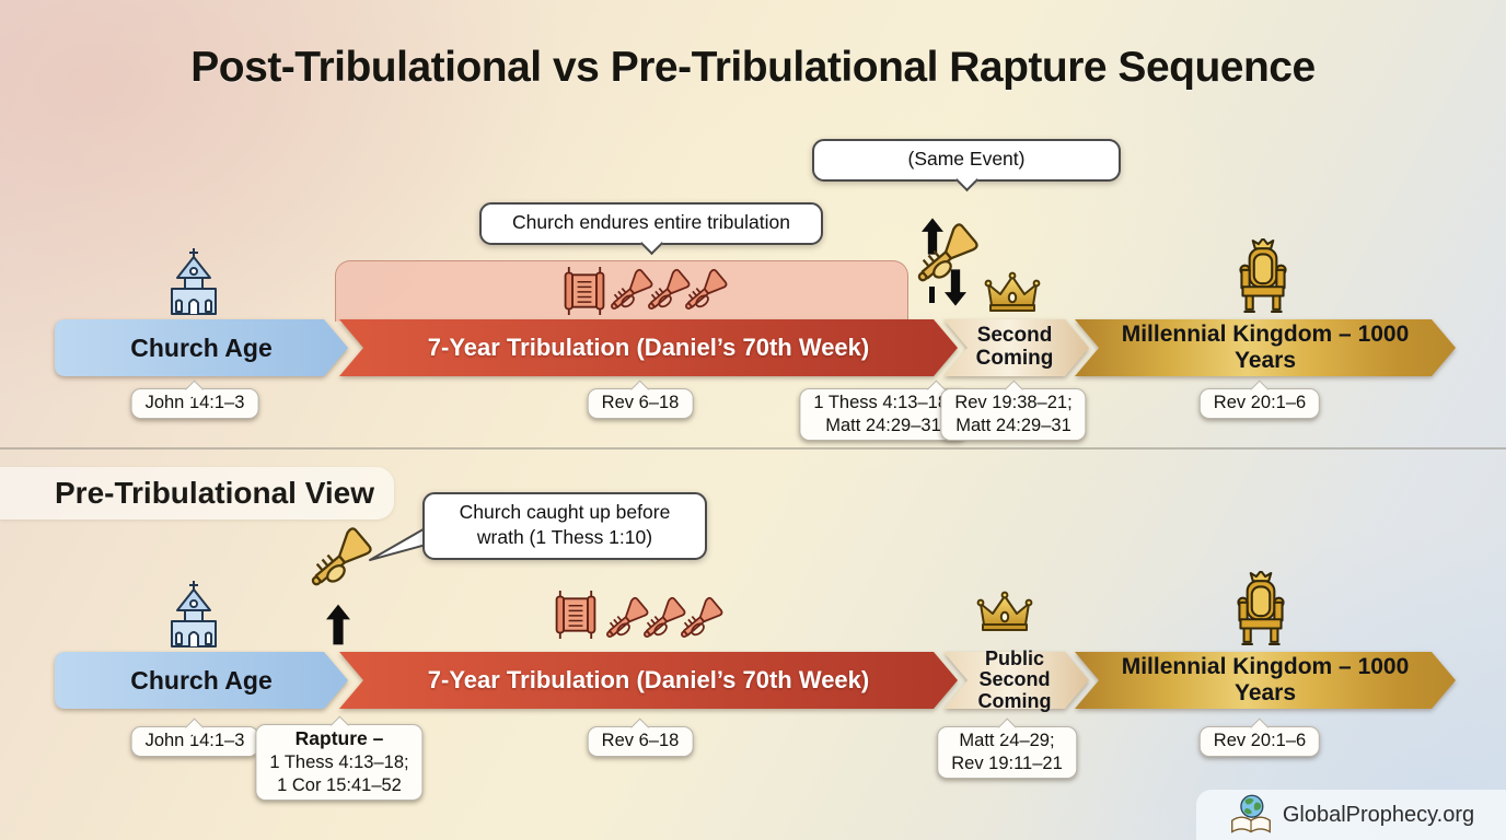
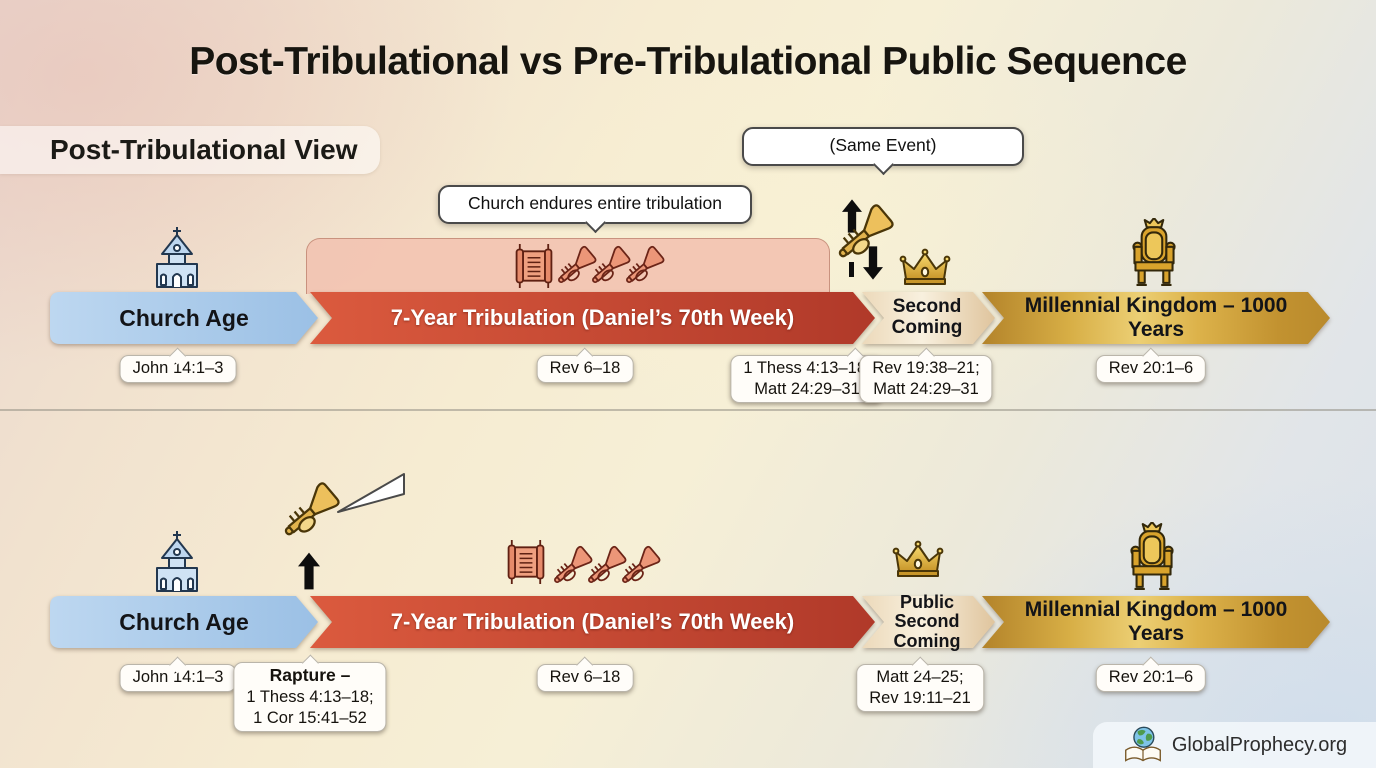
- Post-Tribulational vs Pre-Tribulational Rapture Sequence
+ Post-Tribulational vs Pre-Tribulational Public Sequence
+ Post-Tribulational View
  Church Age
  7-Year Tribulation (Daniel’s 70th Week)
  Second
  Coming
  Millennial Kingdom – 1000 Years
  Church endures entire tribulation
  (Same Event)
  John 14:1–3
  Rev 6–18
  1 Thess 4:13–1
  Matt 24:29–31
  Rev 19:38–21;
  Matt 24:29–31
  Rev 20:1–6
- Pre-Tribulational View
- Church caught up before
- wrath (1 Thess 1:10)
  Church Age
  7-Year Tribulation (Daniel’s 70th Week)
  Public
  Second
  Coming
  Millennial Kingdom – 1000 Years
  John 14:1–3
  Rapture –
  1 Thess 4:13–18;
  1 Cor 15:41–52
  Rev 6–18
- Matt 24–29;
+ Matt 24–25;
  Rev 19:11–21
  Rev 20:1–6
  GlobalProphecy.org
